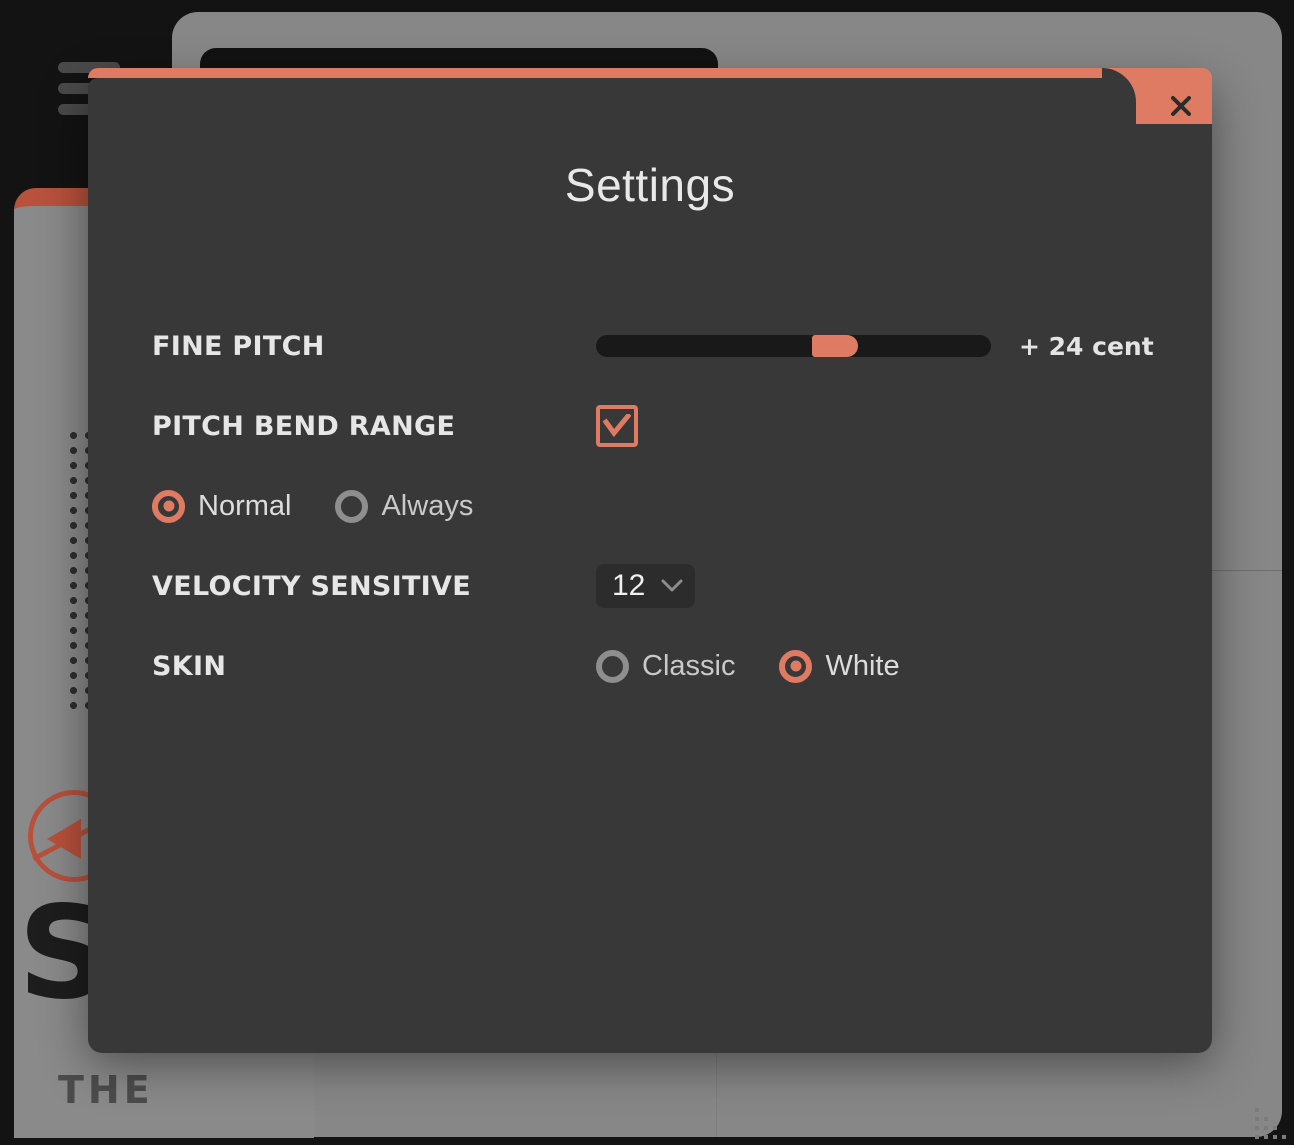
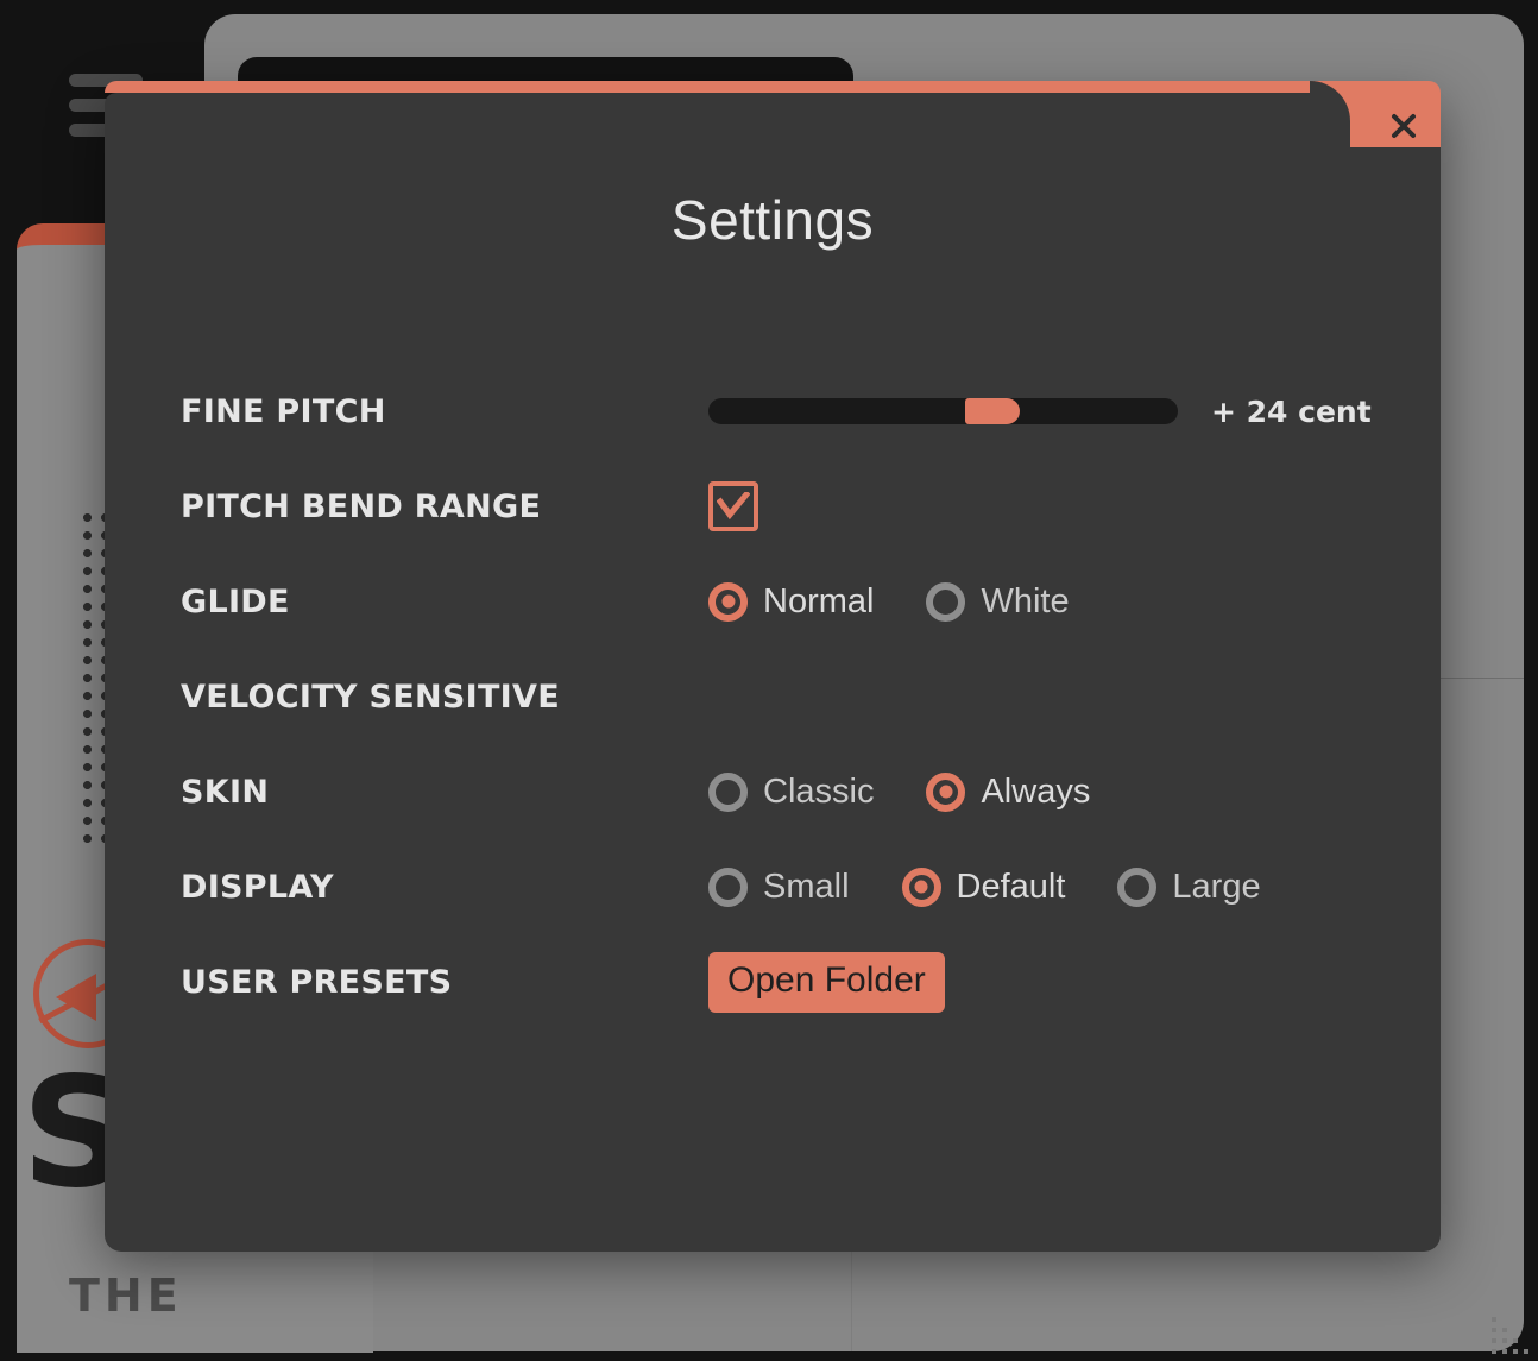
  THE
  Settings
  FINE PITCH
  + 24 cent
  PITCH BEND RANGE
+ GLIDE
  Normal
- Always
+ White
  VELOCITY SENSITIVE
- 12
  SKIN
  Classic
- White
+ Always
+ DISPLAY
+ Small
+ Default
+ Large
+ USER PRESETS
+ Open Folder
